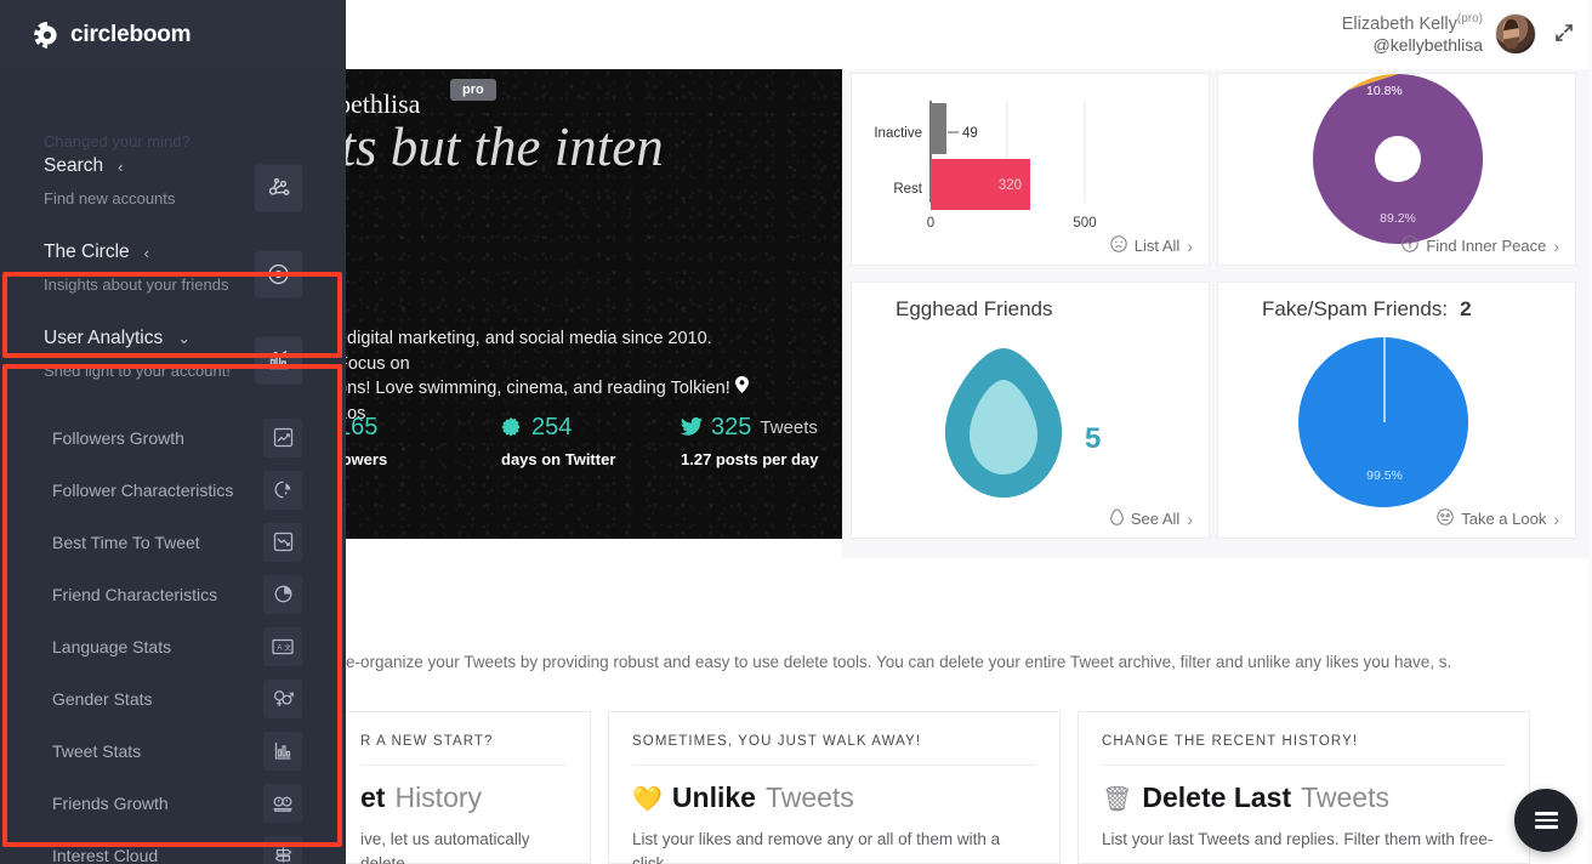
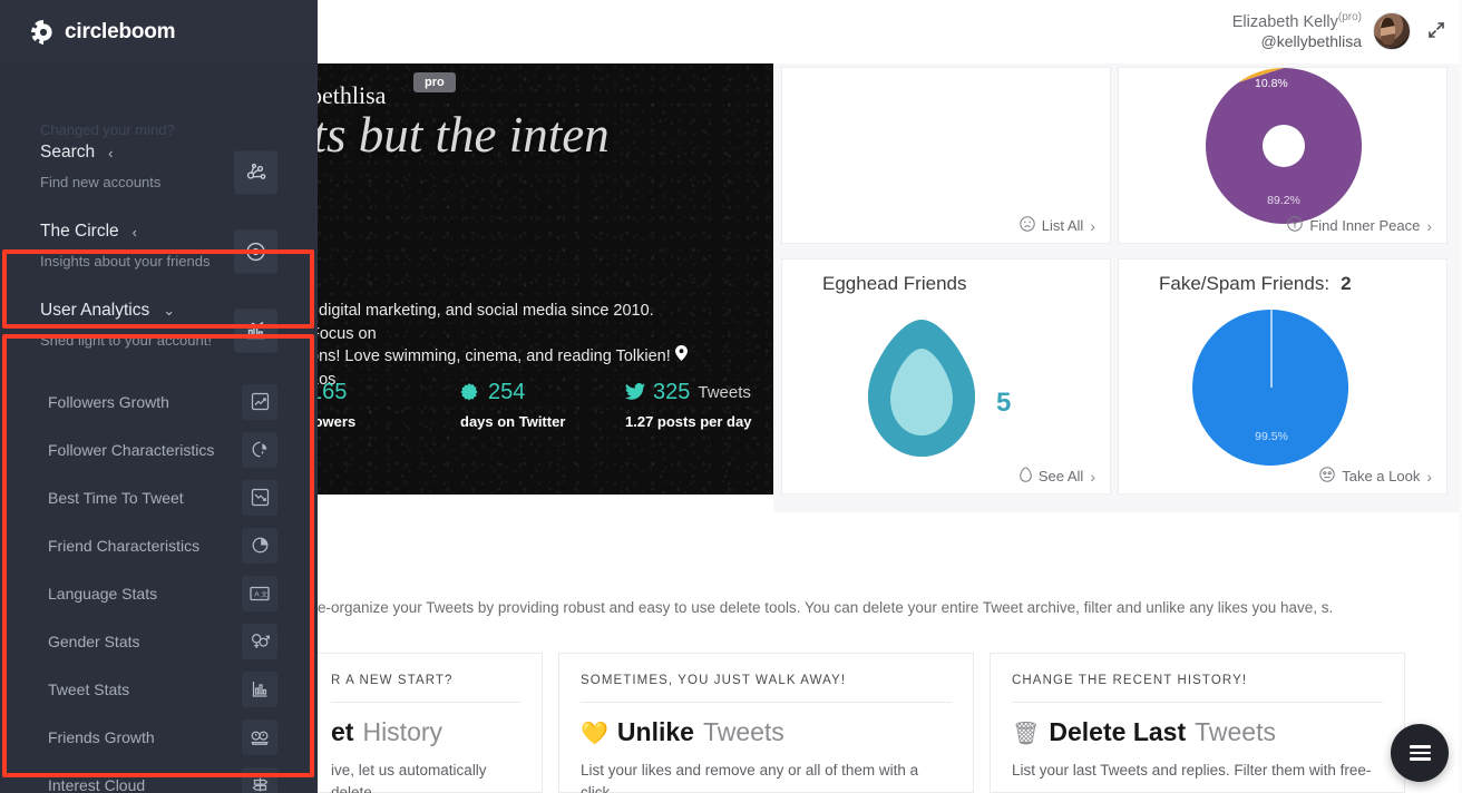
  Elizabeth Kelly(pro)
  @kellybethlisa
  ethlisa
  pro
  ts but the inten
  digital marketing, and social media since 2010. ocus on
  ns! Love swimming, cinema, and reading Tolkien! os
  owers
  254
  days on Twitter
  325
  Tweets
  1.27 posts per day
- Inactive
- Rest
- 49
- 320
- 0
- 500
  List All
  ›
  10.8%
  89.2%
  Find Inner Peace
  ›
  Egghead Friends
  5
  See All
  ›
  Fake/Spam Friends: 2
  99.5%
  Take a Look
  ›
  e-organize your Tweets by providing robust and easy to use delete tools. You can delete your entire Tweet archive, filter and unlike any likes you have, s.
  R A NEW START?
  et
  History
  ive, let us automatically
  SOMETIMES, YOU JUST WALK AWAY!
  💛
  Unlike
  Tweets
  List your likes and remove any or all of them with a
  CHANGE THE RECENT HISTORY!
  🗑
  Delete Last
  Tweets
  List your last Tweets and replies. Filter them with free-
  circleboom
  Changed your mind?
  Search
  ‹
  Find new accounts
  The Circle
  ‹
  Insights about your friends
  User Analytics
  ⌄
  Shed light to your account!
  Followers Growth
  Follower Characteristics
  Best Time To Tweet
  Friend Characteristics
  Language Stats
  Gender Stats
  Tweet Stats
  Friends Growth
  Interest Cloud
